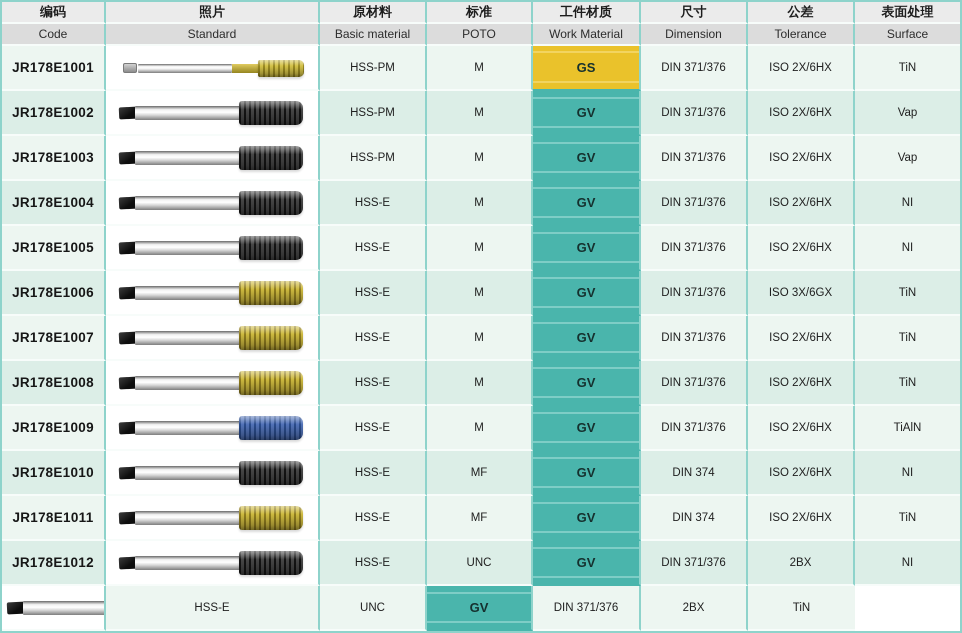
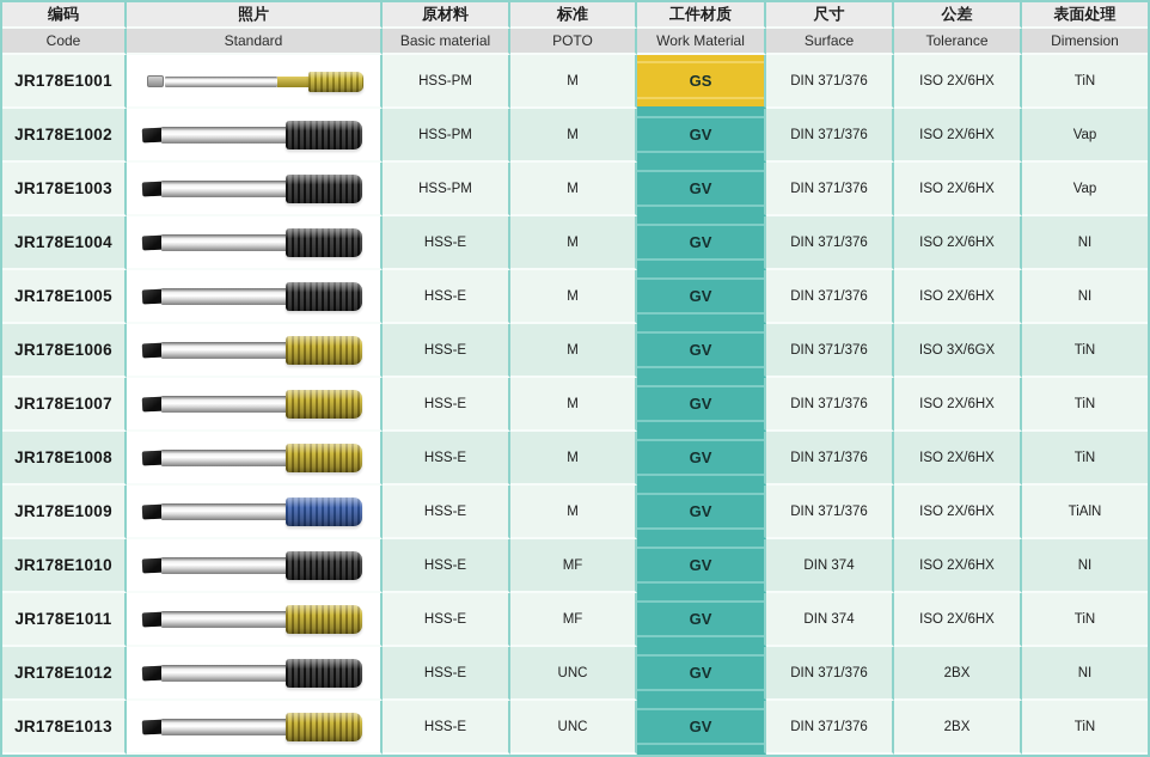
  编码
  照片
  原材料
  标准
  工件材质
  尺寸
  公差
  表面处理
  Code
  Standard
  Basic material
  POTO
  Work Material
- Dimension
+ Surface
  Tolerance
- Surface
+ Dimension
  JR178E1001
  HSS-PM
  M
  GS
  DIN 371/376
  ISO 2X/6HX
  TiN
  JR178E1002
  HSS-PM
  M
  GV
  DIN 371/376
  ISO 2X/6HX
  Vap
  JR178E1003
  HSS-PM
  M
  GV
  DIN 371/376
  ISO 2X/6HX
  Vap
  JR178E1004
  HSS-E
  M
  GV
  DIN 371/376
  ISO 2X/6HX
  NI
  JR178E1005
  HSS-E
  M
  GV
  DIN 371/376
  ISO 2X/6HX
  NI
  JR178E1006
  HSS-E
  M
  GV
  DIN 371/376
  ISO 3X/6GX
  TiN
  JR178E1007
  HSS-E
  M
  GV
  DIN 371/376
  ISO 2X/6HX
  TiN
  JR178E1008
  HSS-E
  M
  GV
  DIN 371/376
  ISO 2X/6HX
  TiN
  JR178E1009
  HSS-E
  M
  GV
  DIN 371/376
  ISO 2X/6HX
  TiAlN
  JR178E1010
  HSS-E
  MF
  GV
  DIN 374
  ISO 2X/6HX
  NI
  JR178E1011
  HSS-E
  MF
  GV
  DIN 374
  ISO 2X/6HX
  TiN
  JR178E1012
  HSS-E
  UNC
  GV
  DIN 371/376
  2BX
  NI
+ JR178E1013
  HSS-E
  UNC
  GV
  DIN 371/376
  2BX
  TiN
